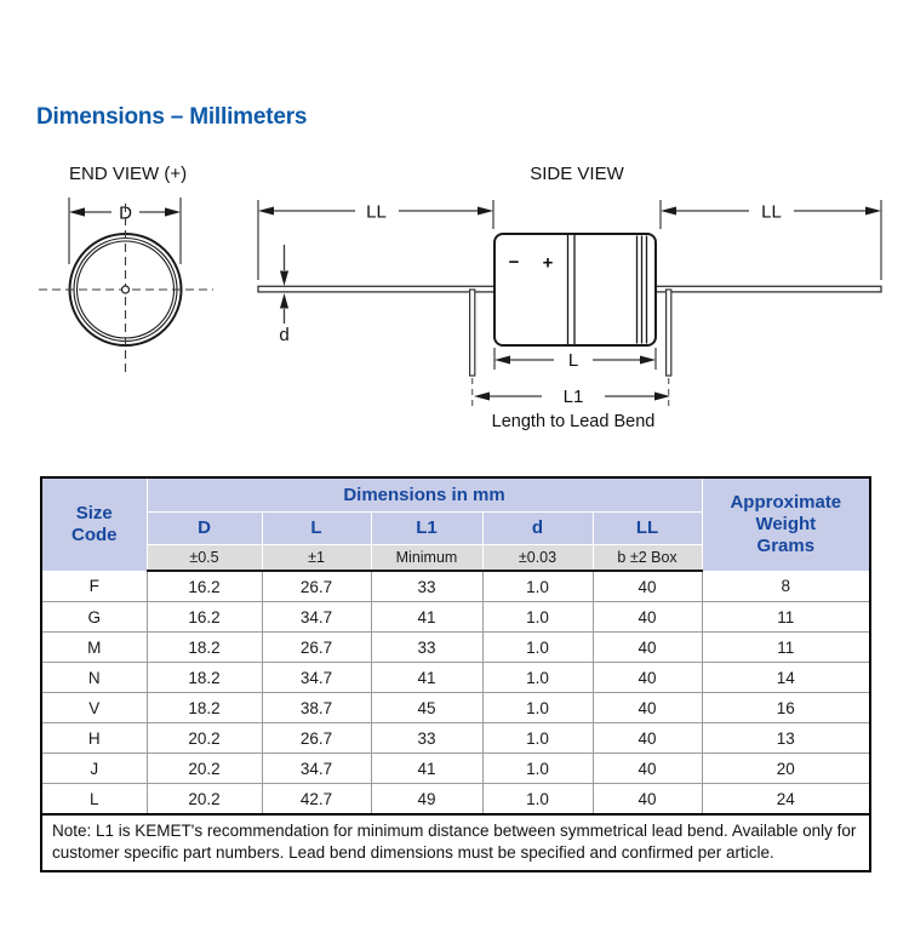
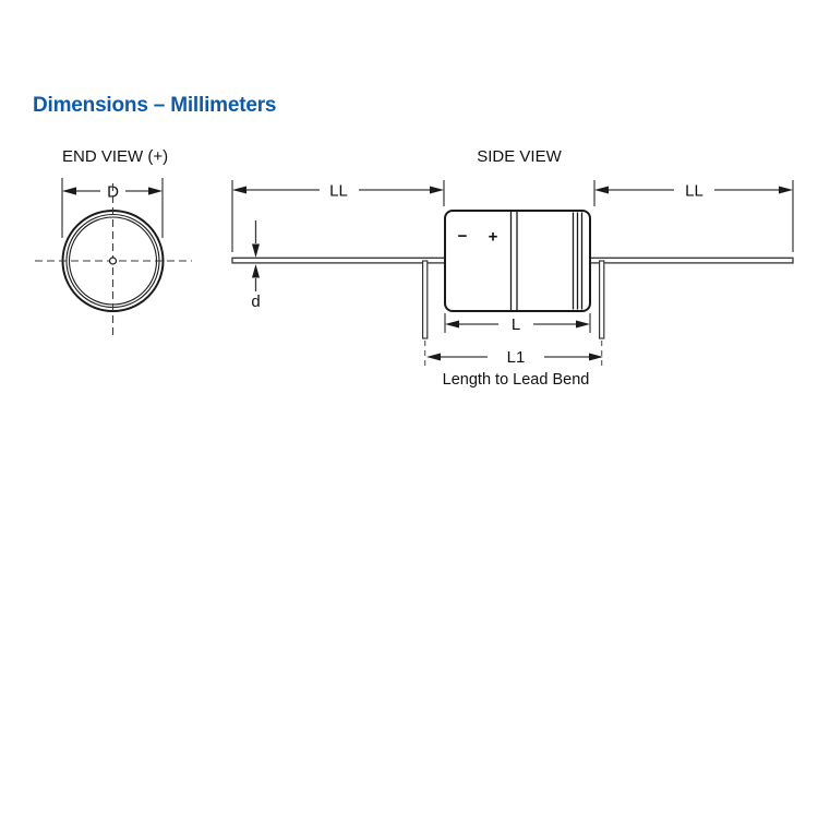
  Dimensions – Millimeters
  END VIEW (+)
  D
  SIDE VIEW
  LL
  LL
  −
  +
  d
  L
  L1
  Length to Lead Bend
- Size Code	Dimensions in mm	Approximate Weight Grams
- D	L	L1	d	LL
- ±0.5	±1	Minimum	±0.03	b ±2 Box
- F	16.2	26.7	33	1.0	40	8
- G	16.2	34.7	41	1.0	40	11
- M	18.2	26.7	33	1.0	40	11
- N	18.2	34.7	41	1.0	40	14
- V	18.2	38.7	45	1.0	40	16
- H	20.2	26.7	33	1.0	40	13
- J	20.2	34.7	41	1.0	40	20
- L	20.2	42.7	49	1.0	40	24
- Note: L1 is KEMET's recommendation for minimum distance between symmetrical lead bend. Available only for customer specific part numbers. Lead bend dimensions must be specified and confirmed per article.
